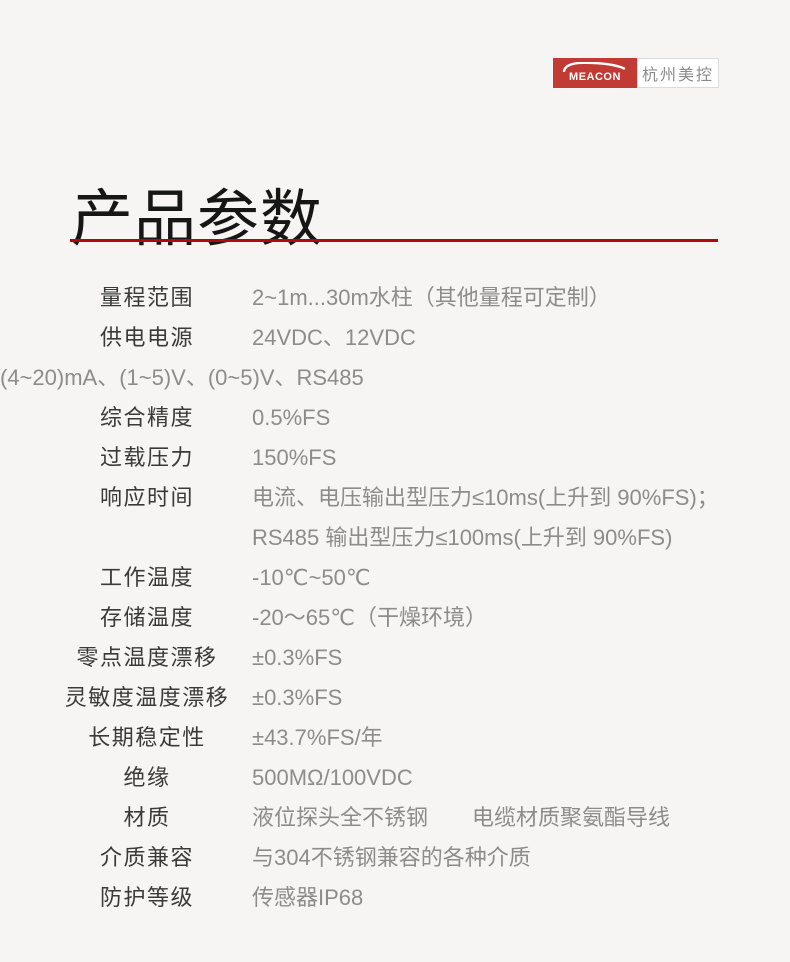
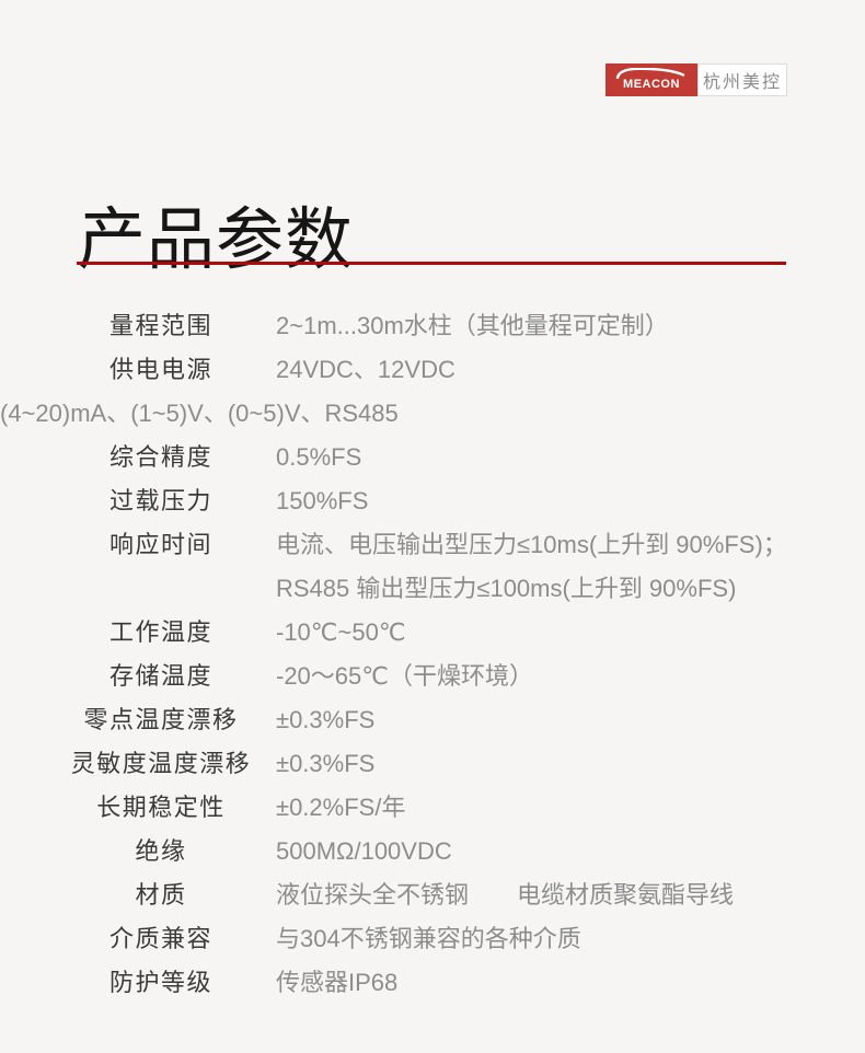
  MEACON
  杭州美控
  产品参数
  量程范围
  2~1m...30m水柱（其他量程可定制）
  供电电源
  24VDC、12VDC
  (4~20)mA、(1~5)V、(0~5)V、RS485
  综合精度
  0.5%FS
  过载压力
  150%FS
  响应时间
  电流、电压输出型压力≤10ms(上升到 90%FS)；
  RS485 输出型压力≤100ms(上升到 90%FS)
  工作温度
  -10℃~50℃
  存储温度
  -20～65℃（干燥环境）
  零点温度漂移
  ±0.3%FS
  灵敏度温度漂移
  ±0.3%FS
  长期稳定性
- ±43.7%FS/年
+ ±0.2%FS/年
  绝缘
  500MΩ/100VDC
  材质
  液位探头全不锈钢 电缆材质聚氨酯导线
  介质兼容
  与304不锈钢兼容的各种介质
  防护等级
  传感器IP68
